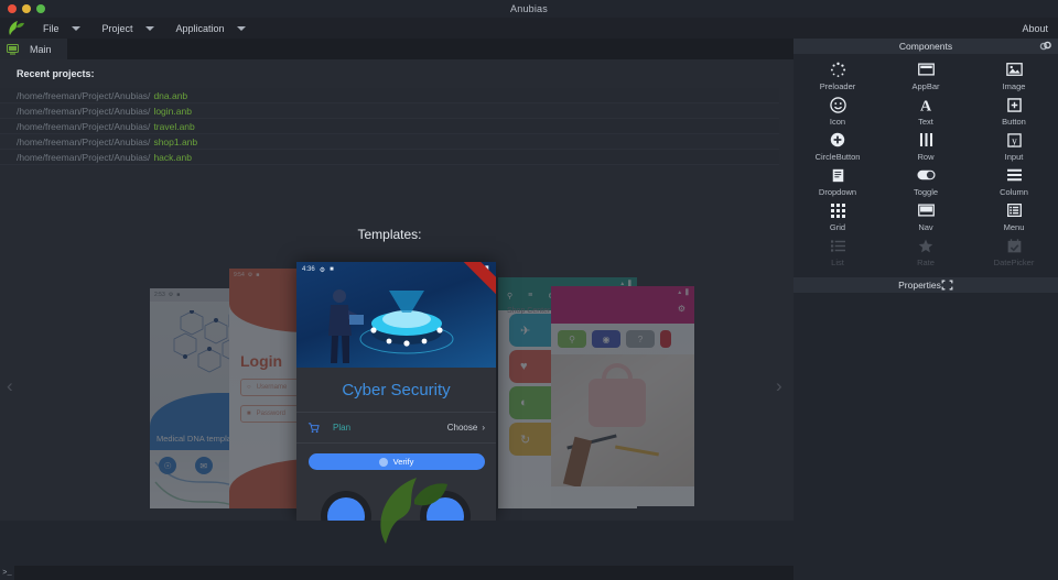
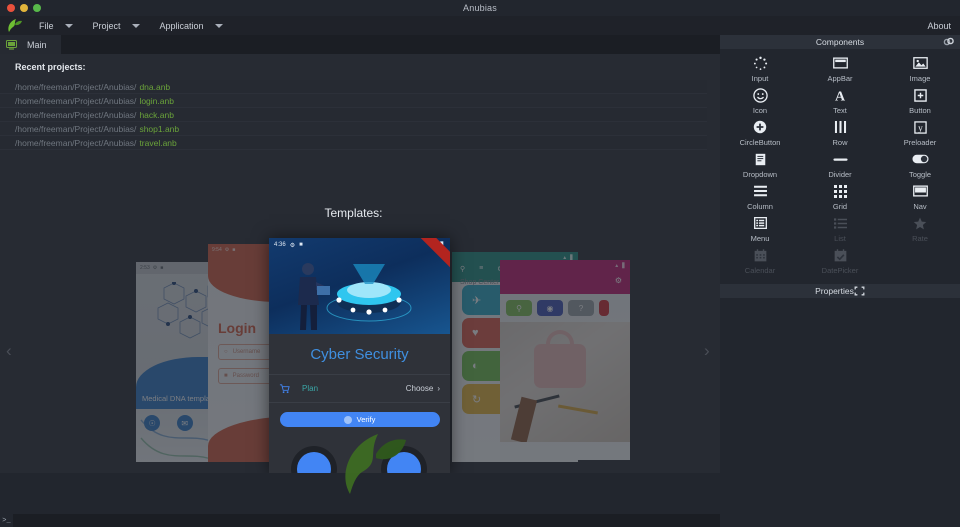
  Anubias
  File
  Project
  Application
  About
  Main
  Recent projects:
  /home/freeman/Project/Anubias/
  dna.anb
  /home/freeman/Project/Anubias/
  login.anb
  /home/freeman/Project/Anubias/
- travel.anb
+ hack.anb
  /home/freeman/Project/Anubias/
  shop1.anb
  /home/freeman/Project/Anubias/
- hack.anb
+ travel.anb
  Templates:
  ‹
  ›
  Medical DNA templ
  ☉
  ✉
  Login
  ✈
  ♥
  ◐
  ↻
  ⚙
  ⚲
  ◉
  ?
  Cyber Security
  Plan
  Choose
  ›
  Verify
  >_
  Components
- Preloader
+ Input
  AppBar
  Image
  Icon
  A
  Text
  Button
  CircleButton
  Row
  y
- Input
+ Preloader
  Dropdown
+ Divider
  Toggle
  Column
  Grid
  Nav
  Menu
  List
  Rate
+ Calendar
  DatePicker
  Properties
